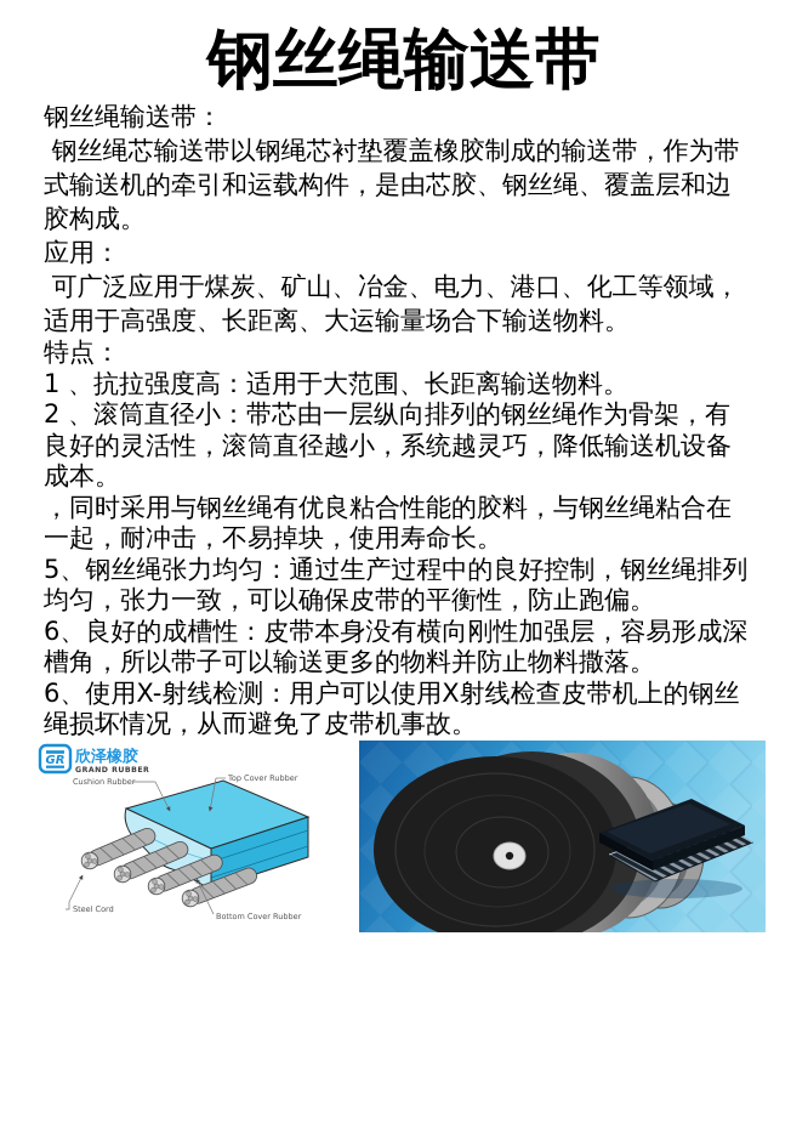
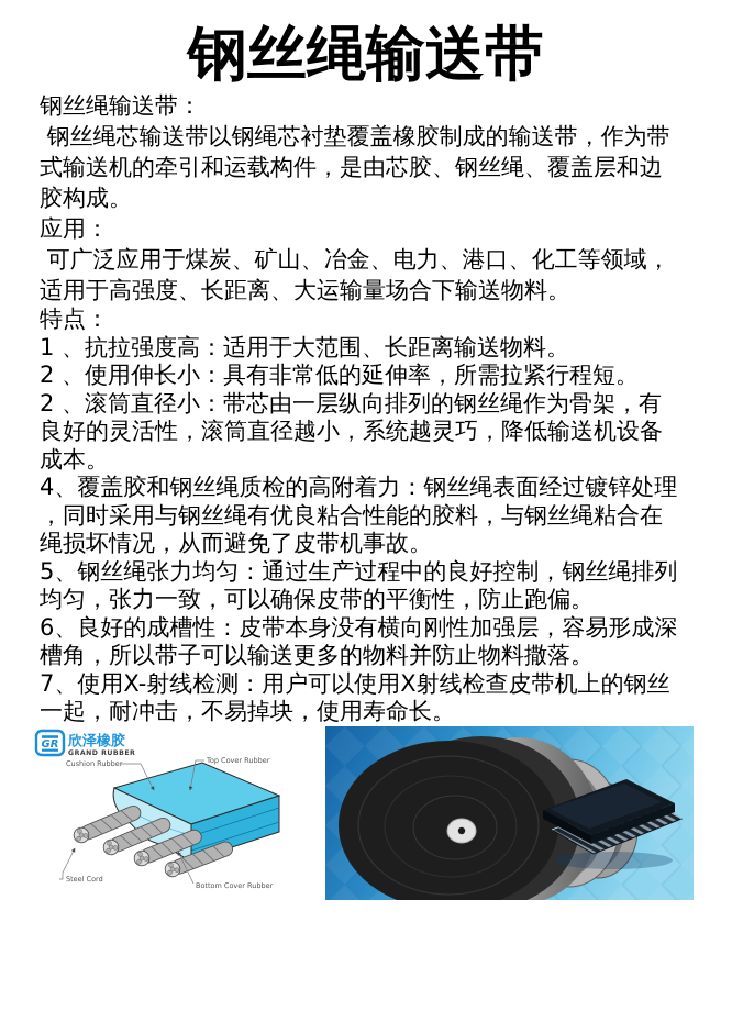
  钢丝绳输送带
  钢丝绳输送带：
  钢丝绳芯输送带以钢绳芯衬垫覆盖橡胶制成的输送带，作为带
  式输送机的牵引和运载构件，是由芯胶、钢丝绳、覆盖层和边
  胶构成。
  应用：
  可广泛应用于煤炭、矿山、冶金、电力、港口、化工等领域，
  适用于高强度、长距离、大运输量场合下输送物料。
  特点：
  1 、抗拉强度高：适用于大范围、长距离输送物料。
+ 2 、使用伸长小：具有非常低的延伸率，所需拉紧行程短。
  2 、滚筒直径小：带芯由一层纵向排列的钢丝绳作为骨架，有
  良好的灵活性，滚筒直径越小，系统越灵巧，降低输送机设备
  成本。
+ 4、覆盖胶和钢丝绳质检的高附着力：钢丝绳表面经过镀锌处理
  ，同时采用与钢丝绳有优良粘合性能的胶料，与钢丝绳粘合在
- 一起，耐冲击，不易掉块，使用寿命长。
+ 绳损坏情况，从而避免了皮带机事故。
  5、钢丝绳张力均匀：通过生产过程中的良好控制，钢丝绳排列
  均匀，张力一致，可以确保皮带的平衡性，防止跑偏。
  6、良好的成槽性：皮带本身没有横向刚性加强层，容易形成深
  槽角，所以带子可以输送更多的物料并防止物料撒落。
- 6、使用X-射线检测：用户可以使用X射线检查皮带机上的钢丝
+ 7、使用X-射线检测：用户可以使用X射线检查皮带机上的钢丝
- 绳损坏情况，从而避免了皮带机事故。
+ 一起，耐冲击，不易掉块，使用寿命长。
  GR
  欣泽橡胶
  Cushion Rubbe
  Top Cover Rubber
  Steel Cord
  Bottom Cover Rubber
